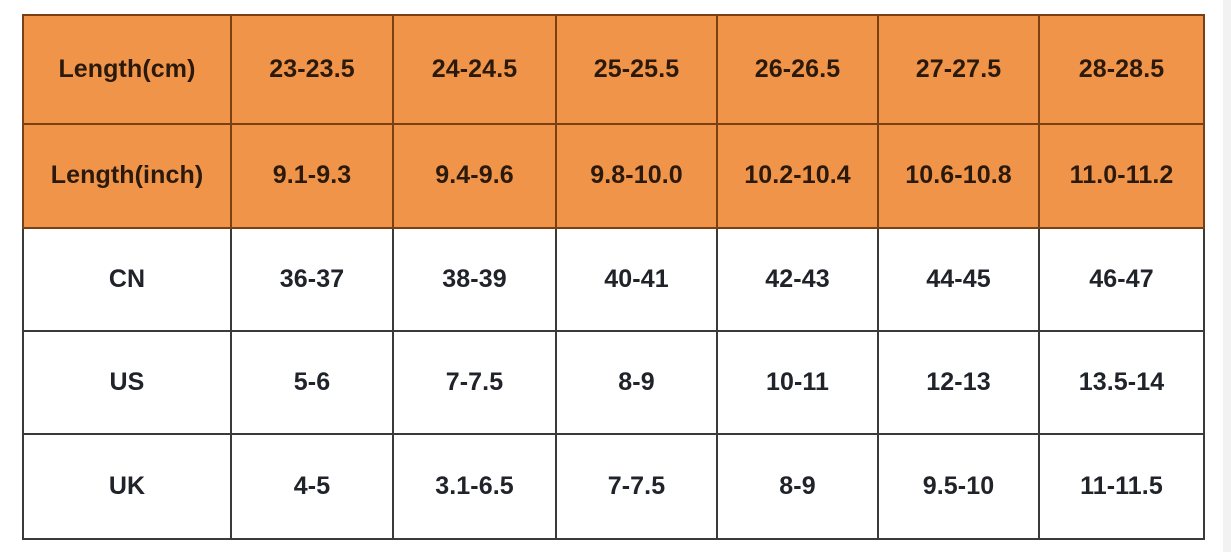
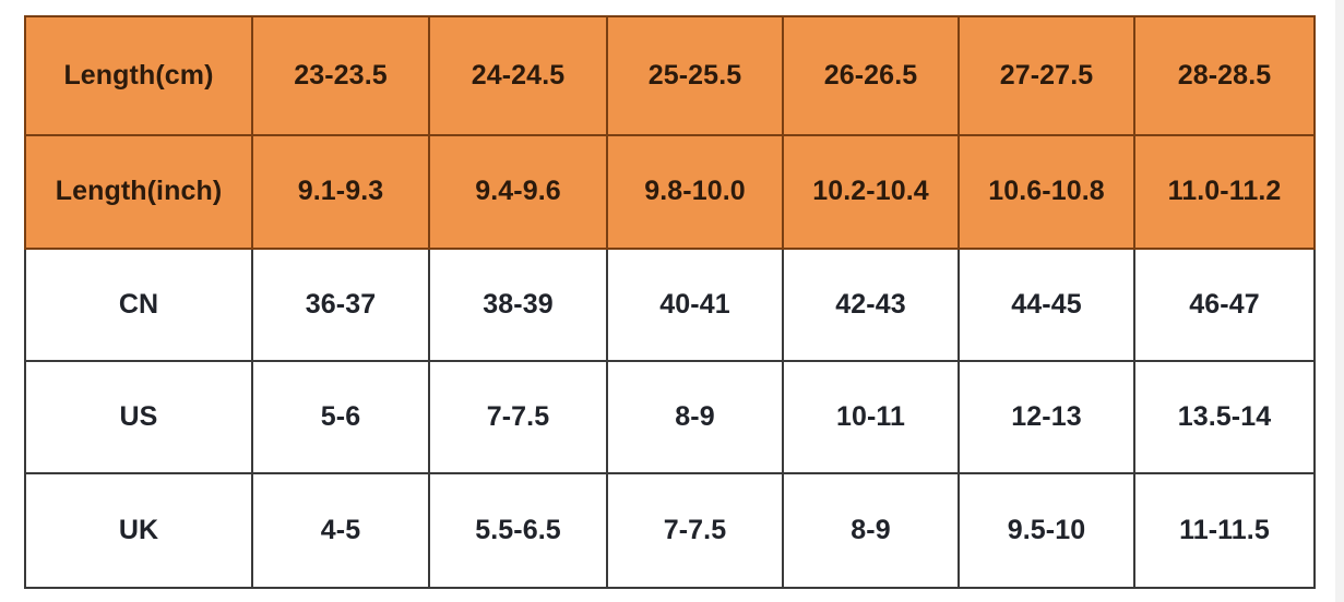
  Length(cm)	23-23.5	24-24.5	25-25.5	26-26.5	27-27.5	28-28.5
  Length(inch)	9.1-9.3	9.4-9.6	9.8-10.0	10.2-10.4	10.6-10.8	11.0-11.2
  CN	36-37	38-39	40-41	42-43	44-45	46-47
  US	5-6	7-7.5	8-9	10-11	12-13	13.5-14
- UK	4-5	3.1-6.5	7-7.5	8-9	9.5-10	11-11.5
+ UK	4-5	5.5-6.5	7-7.5	8-9	9.5-10	11-11.5
